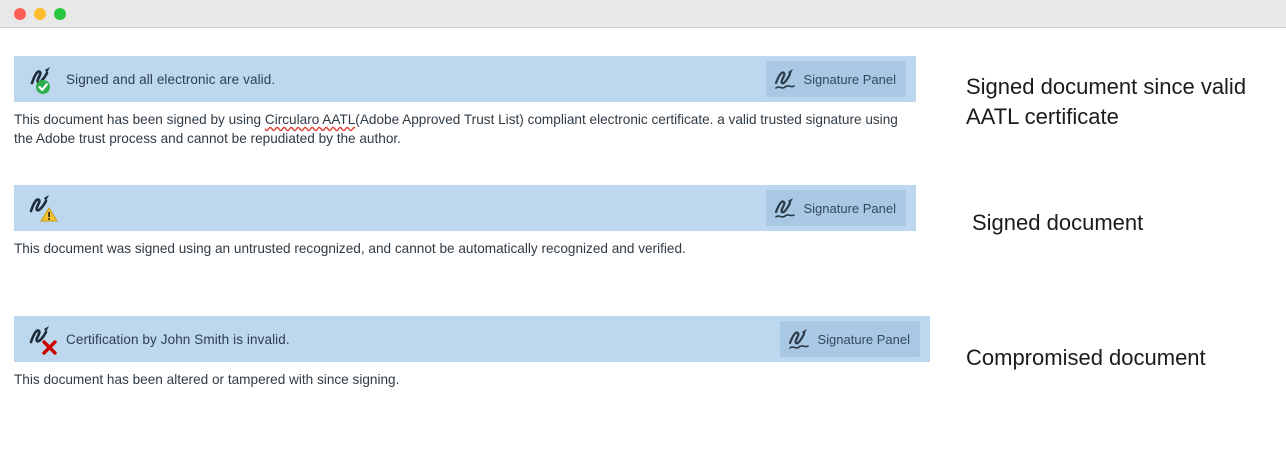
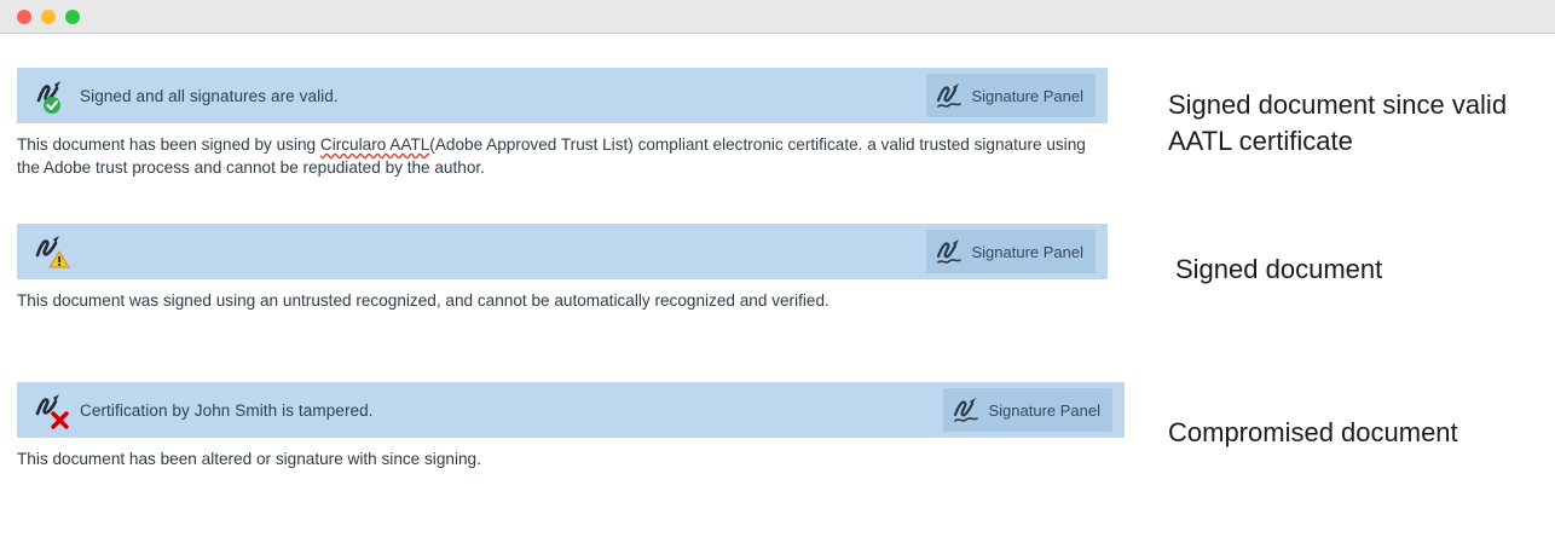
- Signed and all electronic are valid.
+ Signed and all signatures are valid.
  Signature Panel
  This document has been signed by using Circularo AATL(Adobe Approved Trust List) compliant electronic certificate. a valid trusted signature using the Adobe trust process and cannot be repudiated by the author.
  Signature Panel
  This document was signed using an untrusted recognized, and cannot be automatically recognized and verified.
- Certification by John Smith is invalid.
+ Certification by John Smith is tampered.
  Signature Panel
- This document has been altered or tampered with since signing.
+ This document has been altered or signature with since signing.
  Signed document since valid AATL certificate
  Signed document
  Compromised document
